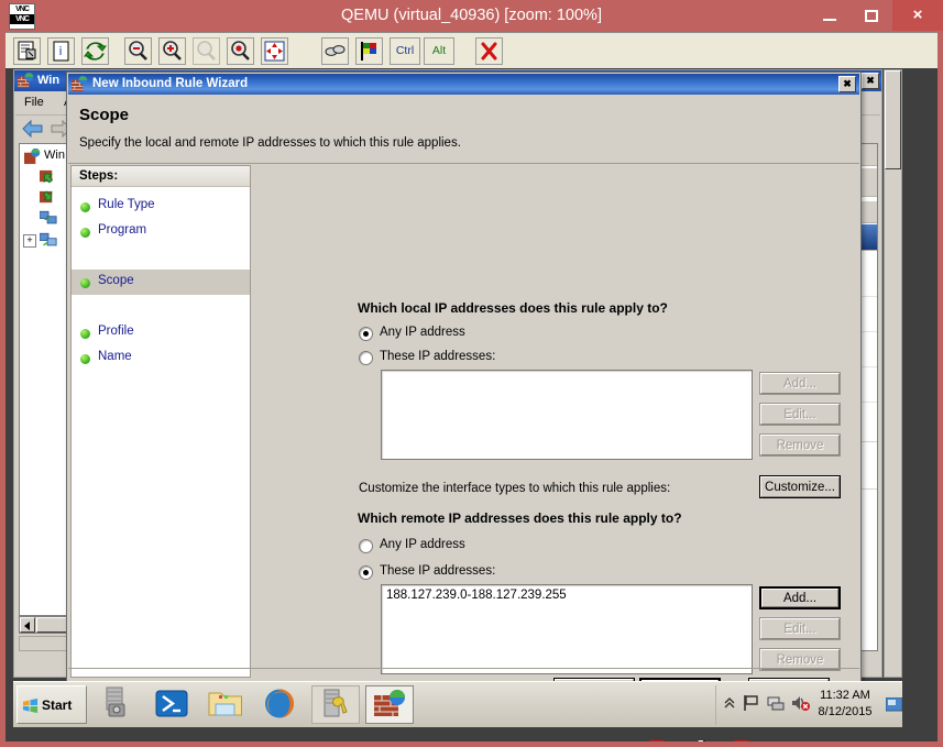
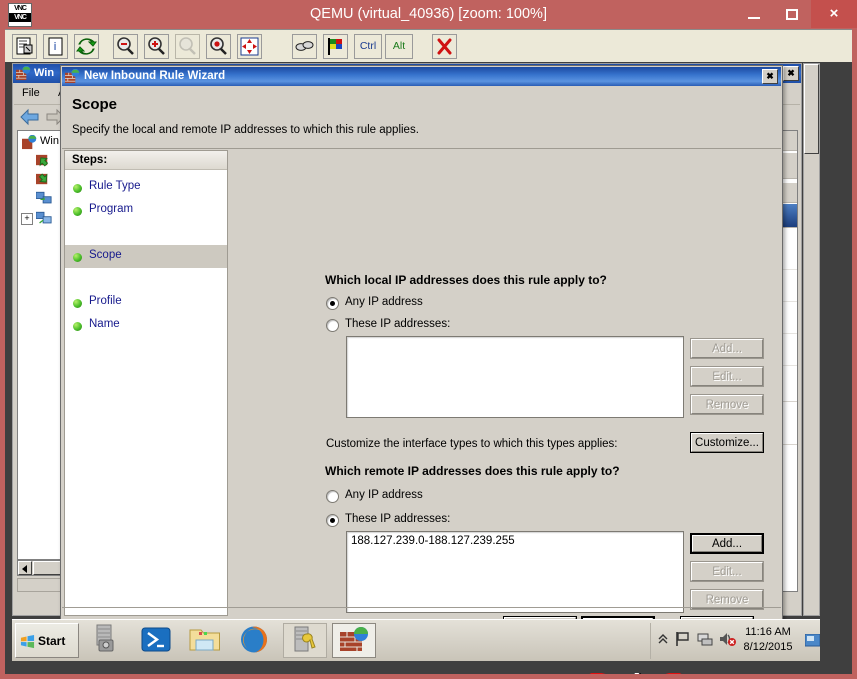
  QEMU (virtual_40936) [zoom: 100%]
  ×
  i
  Ctrl
  Alt
  Win
  ✖
  File
  Win
  +
  New Inbound Rule Wizard
  ✖
  Scope
  Specify the local and remote IP addresses to which this rule applies.
  Steps:
  Rule Type
  Program
  Scope
  Profile
  Name
  Which local IP addresses does this rule apply to?
  Any IP address
  These IP addresses:
  Add...
  Edit...
  Remove
- Customize the interface types to which this rule applies:
+ Customize the interface types to which this types applies:
  Customize...
  Which remote IP addresses does this rule apply to?
  Any IP address
  These IP addresses:
  188.127.239.0-188.127.239.255
  Add...
  Edit...
  Remove
  Start
- 11:32 AM
+ 11:16 AM
  8/12/2015
